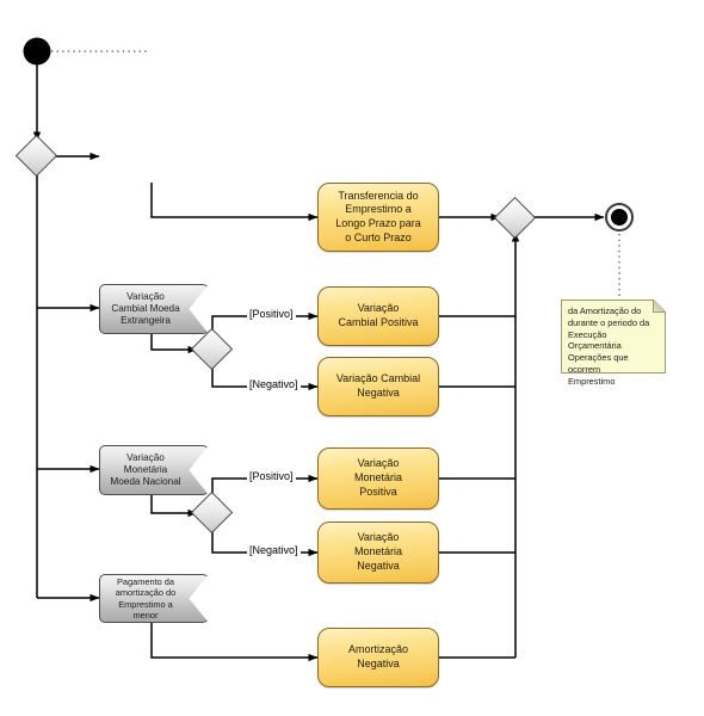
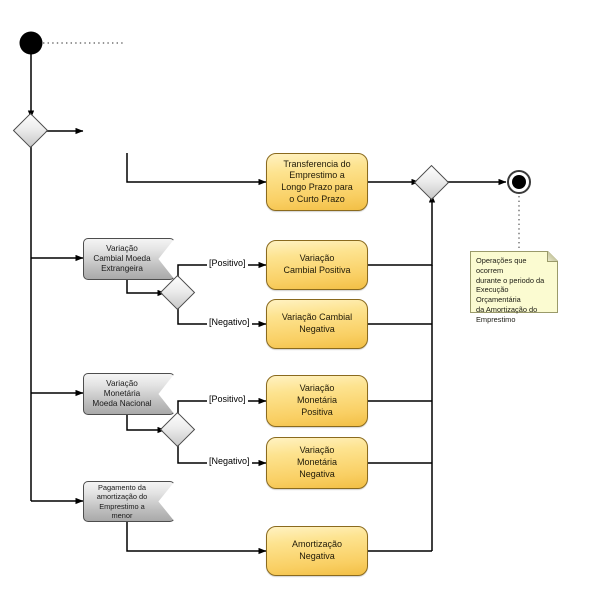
- da Amortização do
+ Operações que ocorrem
  durante o periodo da
  Execução Orçamentária
- Operações que ocorrem
+ da Amortização do
  Emprestimo
  Variação
  Cambial Moeda
  Extrangeira
  Variação
  Monetária
  Moeda Nacional
  Pagamento da
  amortização do
  Emprestimo a
  menor
  Transferencia do
  Emprestimo a
  Longo Prazo para
  o Curto Prazo
  Variação
  Cambial Positiva
  Variação Cambial
  Negativa
  Variação
  Monetária
  Positiva
  Variação
  Monetária
  Negativa
  Amortização
  Negativa
  [Positivo]
  [Negativo]
  [Positivo]
  [Negativo]
